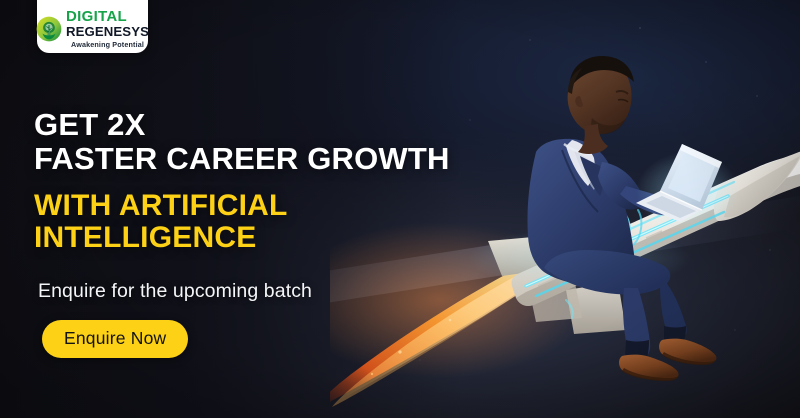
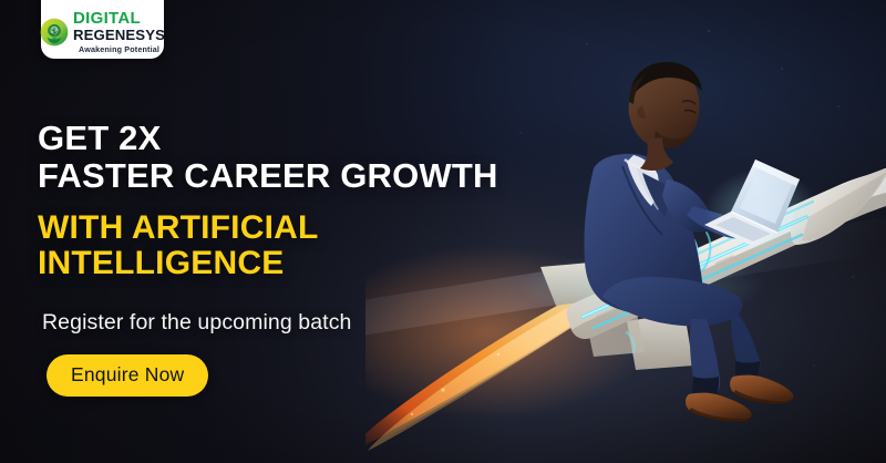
  DIGITAL
  REGENESYS
  Awakening Potential
  GET 2X
  FASTER CAREER GROWTH
  WITH ARTIFICIAL
  INTELLIGENCE
- Enquire for the upcoming batch
+ Register for the upcoming batch
  Enquire Now
